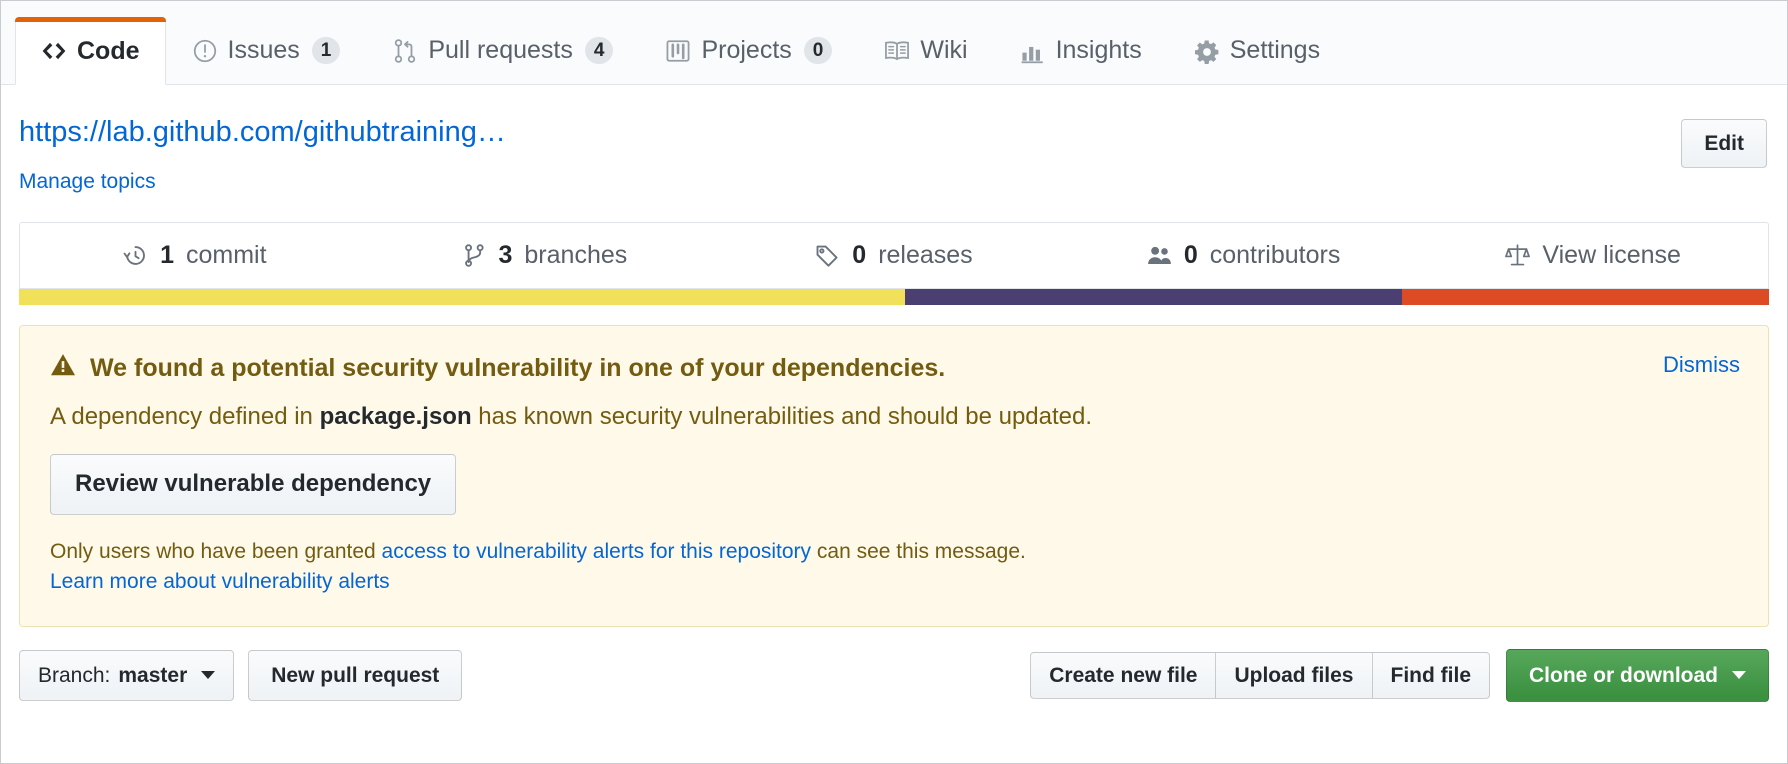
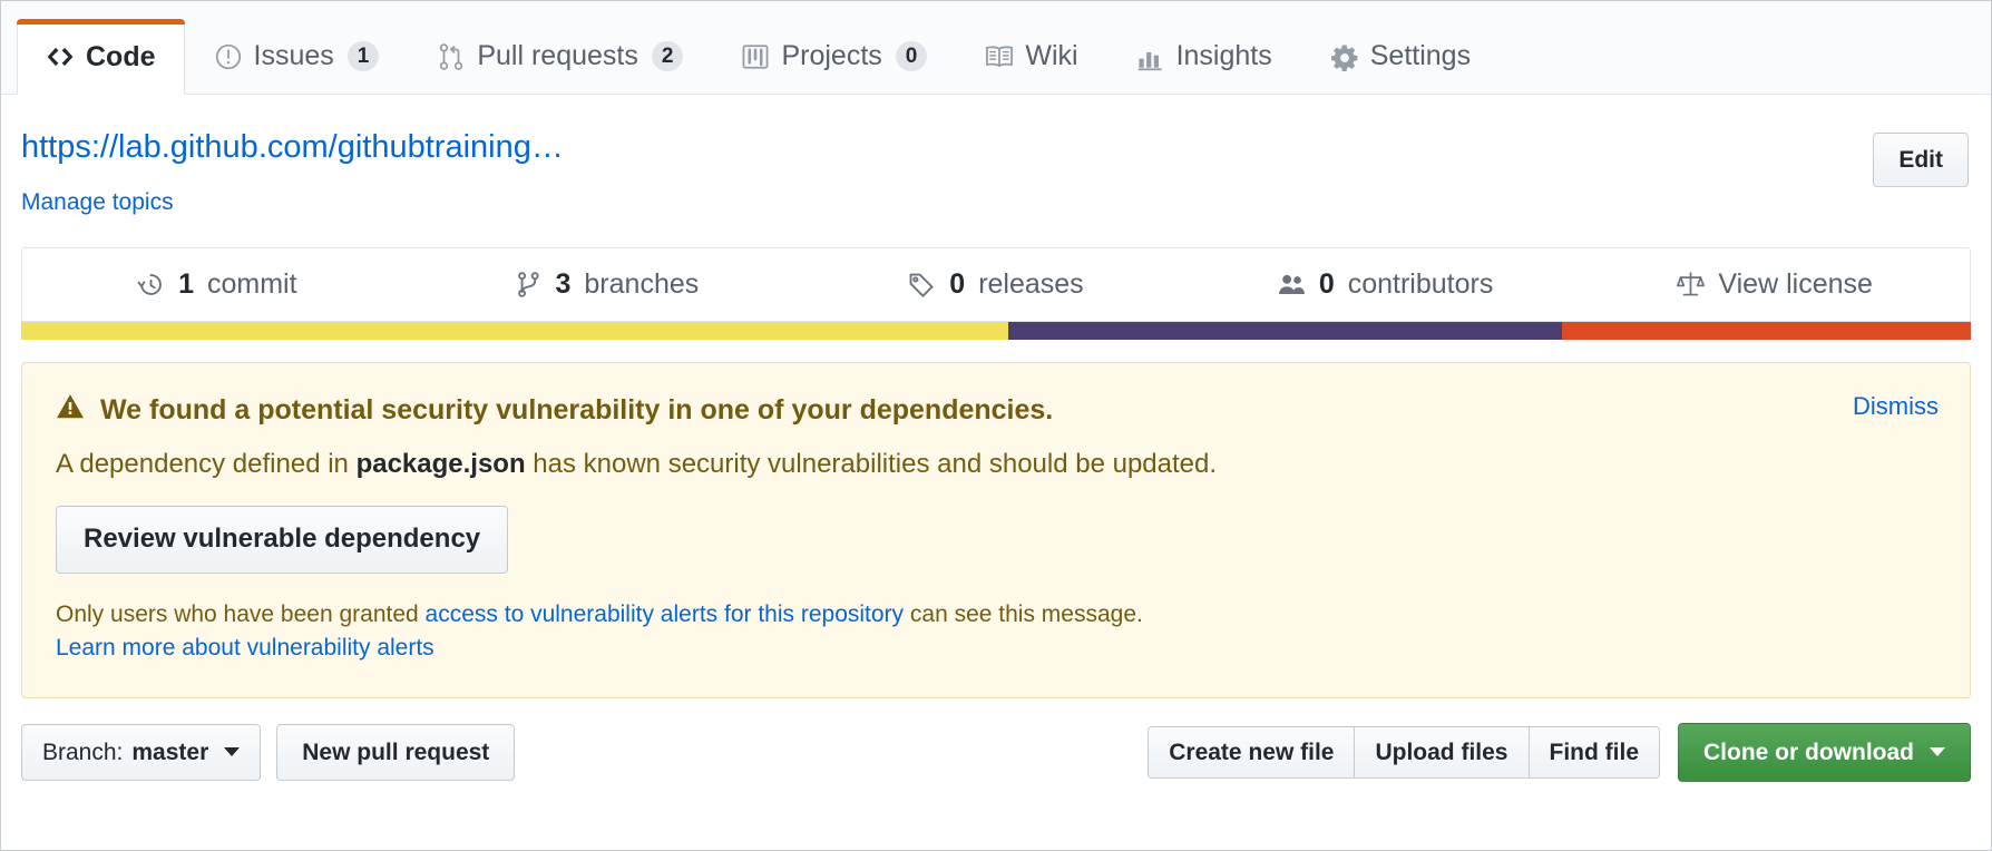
  Code
  Issues
  1
  Pull requests
- 4
+ 2
  Projects
  0
  Wiki
  Insights
  Settings
  https://lab.github.com/githubtraining…
  Manage topics
  Edit
  1
  commit
  3
  branches
  0
  releases
  0
  contributors
  View license
  Dismiss
  We found a potential security vulnerability in one of your dependencies.
  A dependency defined in package.json has known security vulnerabilities and should be updated.
  Review vulnerable dependency
  Only users who have been granted access to vulnerability alerts for this repository can see this message.
  Learn more about vulnerability alerts
  Branch:
  master
  New pull request
  Create new file
  Upload files
  Find file
  Clone or download
